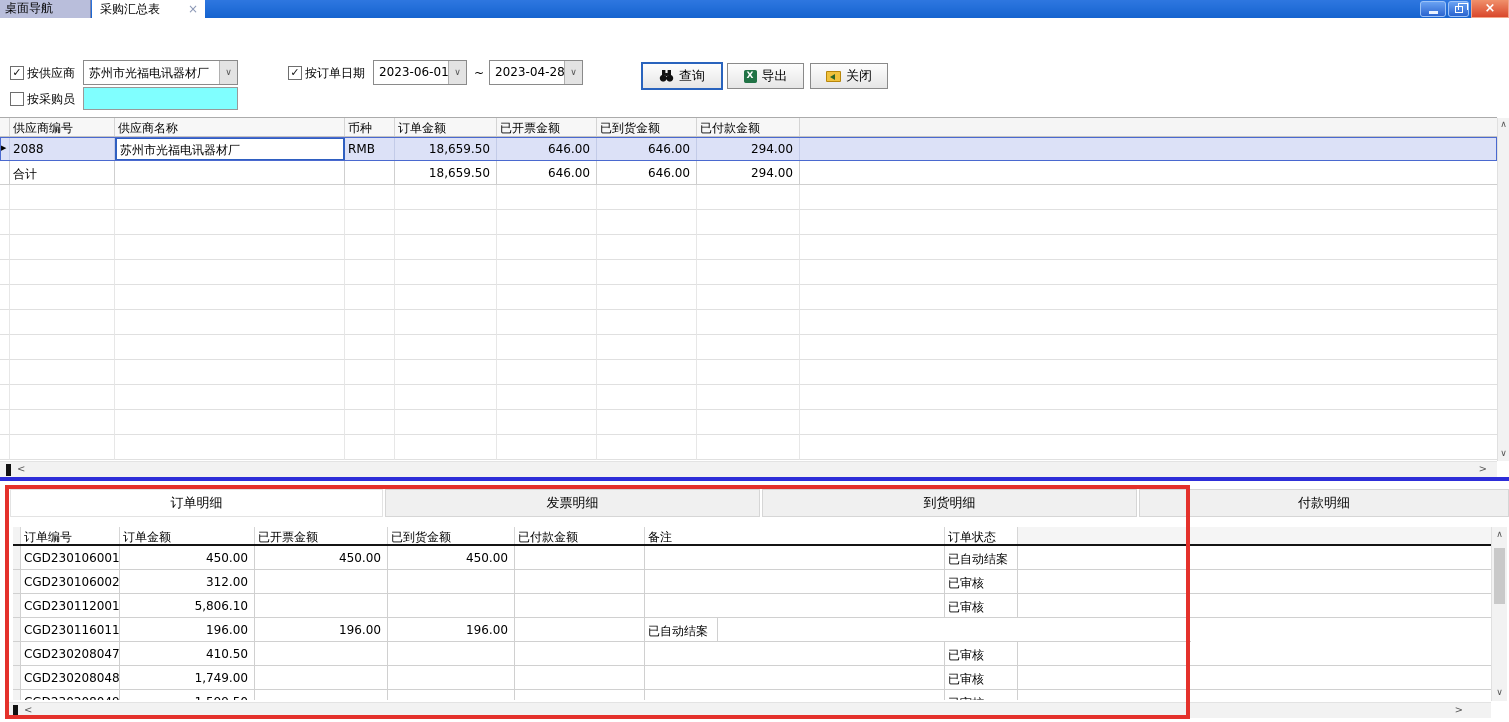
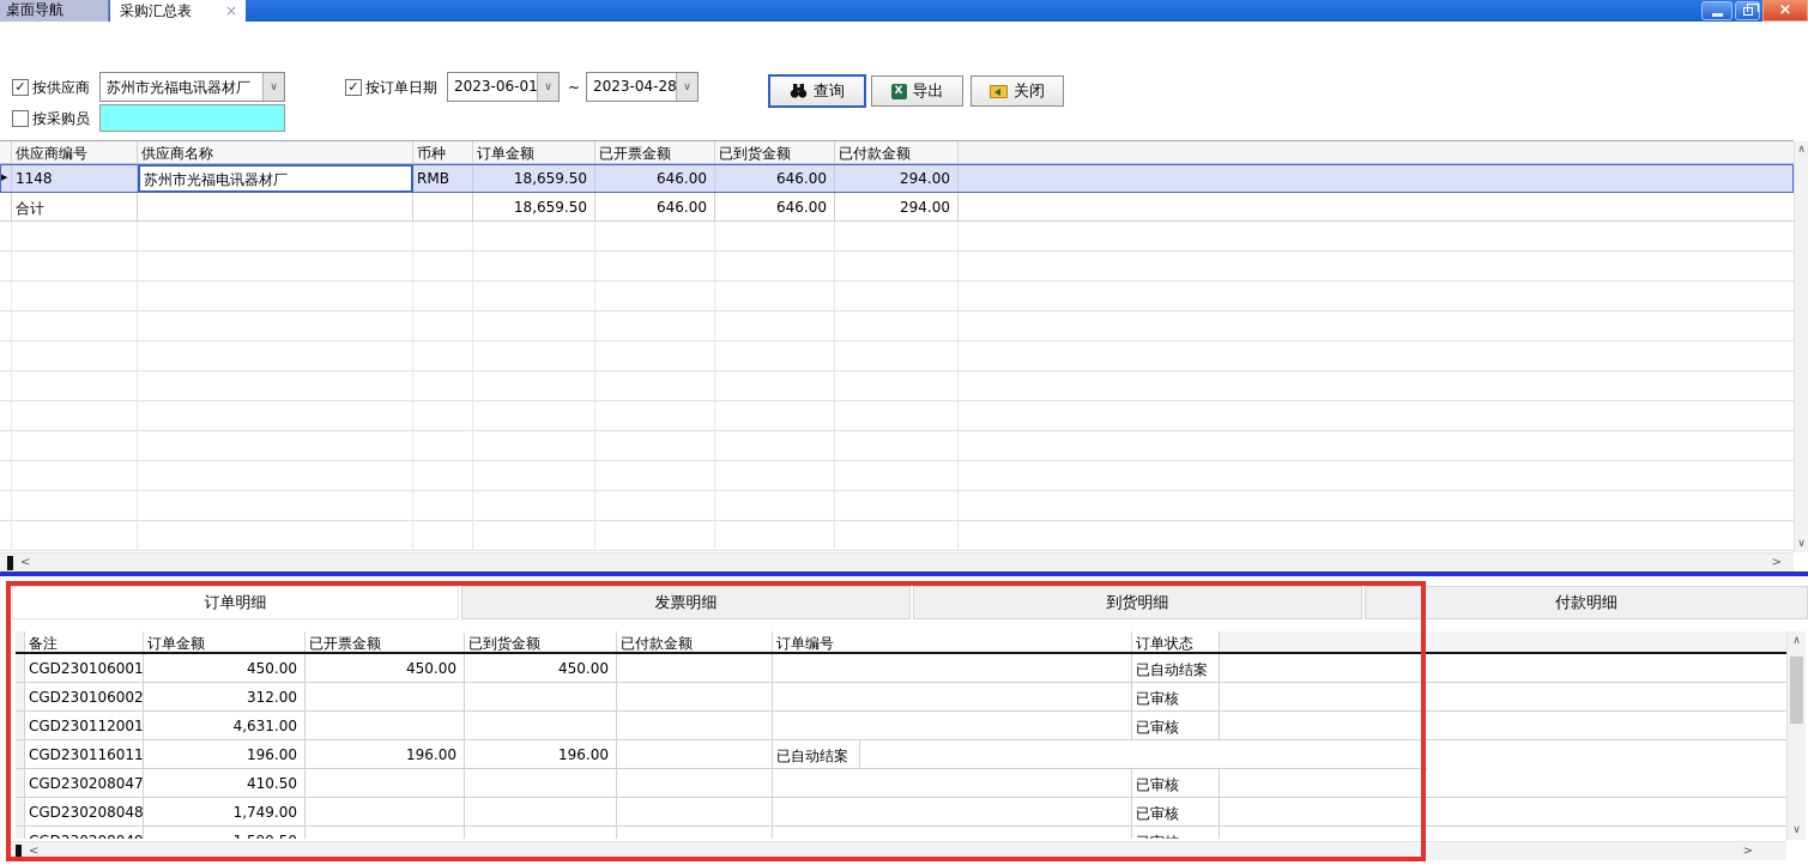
  桌面导航
  采购汇总表
  ×
  ×
  ✓
  按供应商
  苏州市光福电讯器材厂
  ∨
  按采购员
  ✓
  按订单日期
  2023-06-01
  ∨
  ~
  2023-04-28
  ∨
  查询
  X
  导出
  关闭
  供应商编号
  供应商名称
  币种
  订单金额
  已开票金额
  已到货金额
  已付款金额
  ▶
- 2088
+ 1148
  苏州市光福电讯器材厂
  RMB
  18,659.50
  646.00
  646.00
  294.00
  合计
  18,659.50
  646.00
  646.00
  294.00
  <
  >
  ∧
  ∨
  订单明细
  发票明细
  到货明细
  付款明细
- 订单编号
+ 备注
  订单金额
  已开票金额
  已到货金额
  已付款金额
- 备注
+ 订单编号
  订单状态
  CGD230106001
  450.00
  450.00
  450.00
  已自动结案
  CGD230106002
  312.00
  已审核
  CGD230112001
- 5,806.10
+ 4,631.00
  已审核
  CGD230116011
  196.00
  196.00
  196.00
  已自动结案
  CGD230208047
  410.50
  已审核
  CGD230208048
  1,749.00
  已审核
  <
  >
  ∧
  ∨
